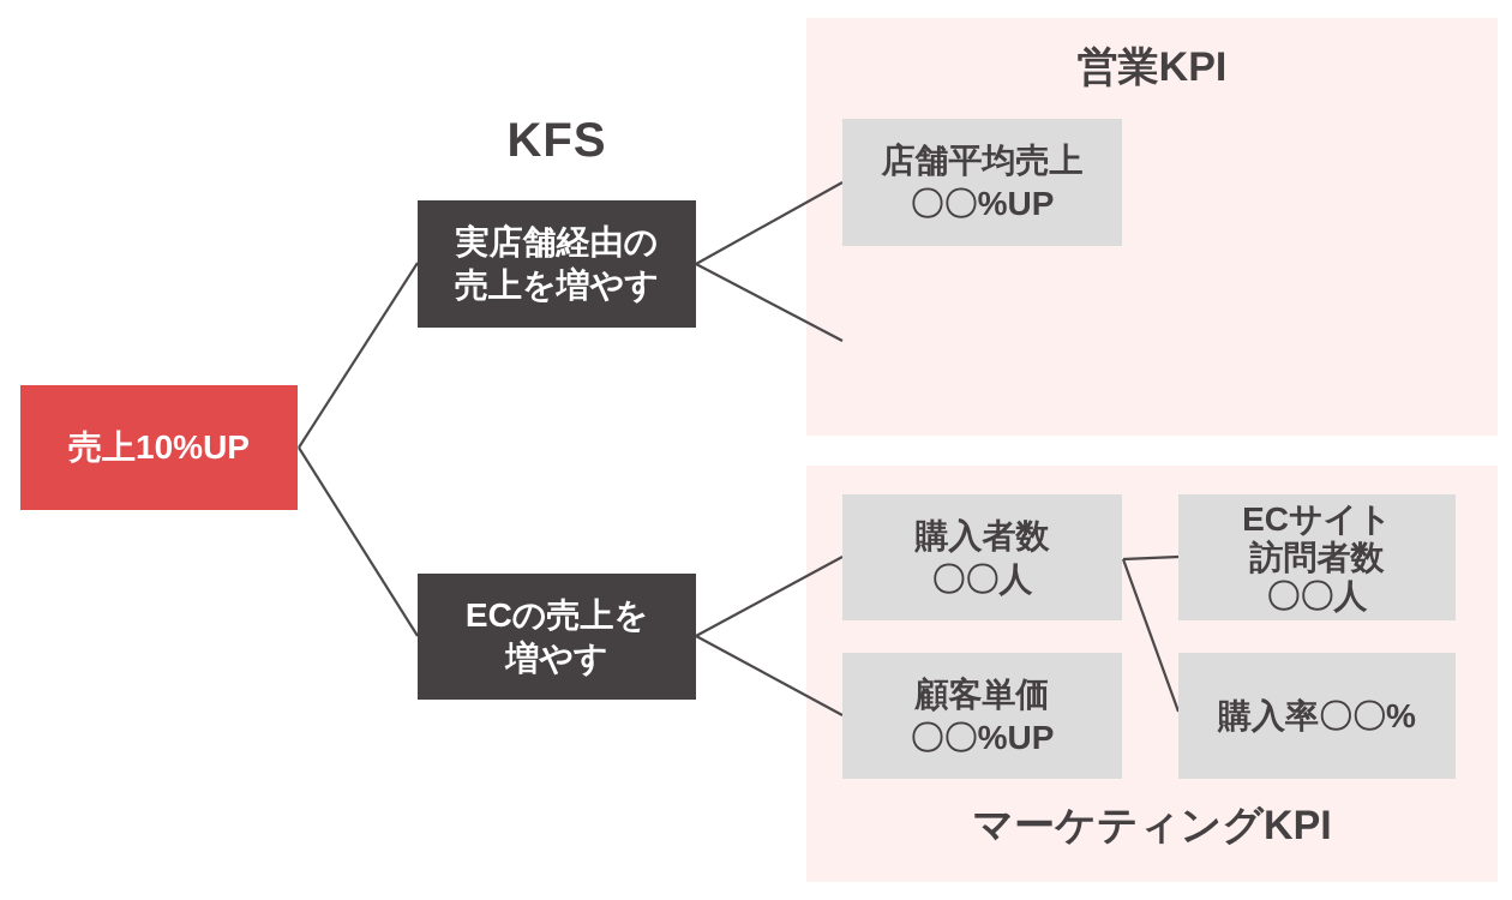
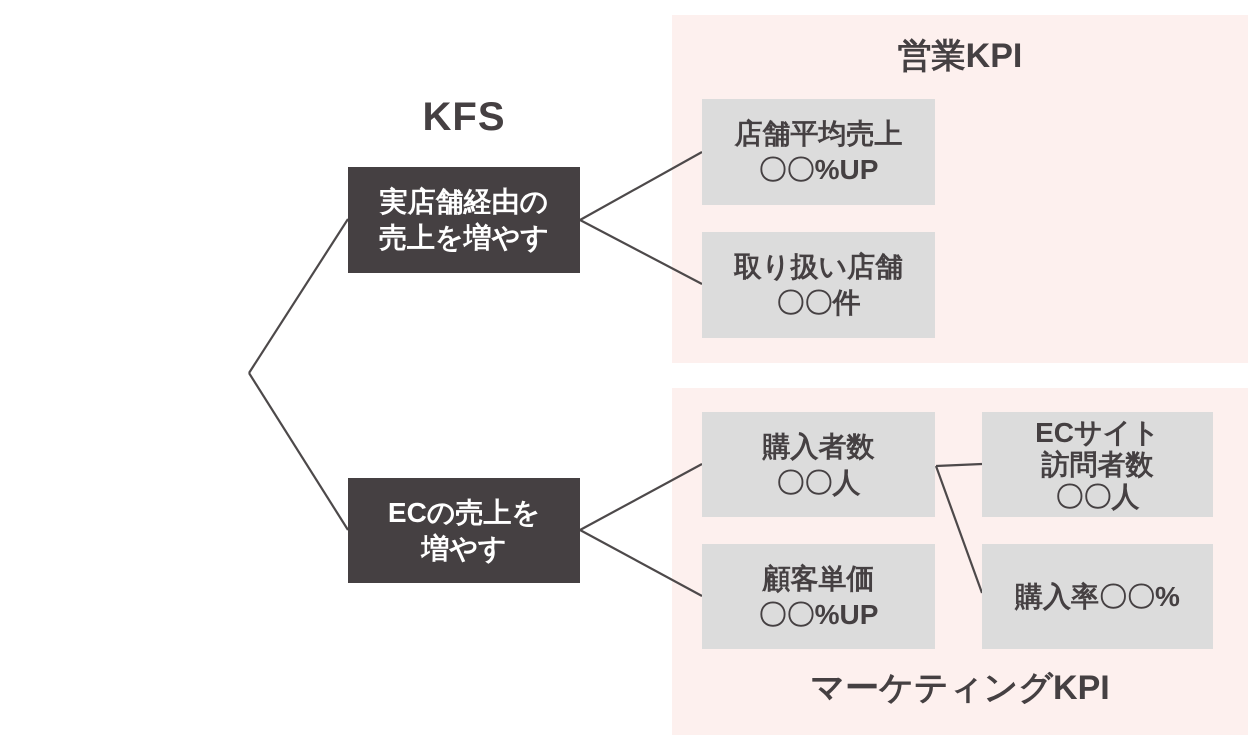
  営業KPI
  マーケティングKPI
  KFS
- 売上10%UP
  実店舗経由の
  売上を増やす
  ECの売上を
  増やす
  店舗平均売上
  〇〇%UP
+ 取り扱い店舗
+ 〇〇件
  購入者数
  〇〇人
  顧客単価
  〇〇%UP
  ECサイト
  訪問者数
  〇〇人
  購入率〇〇%
